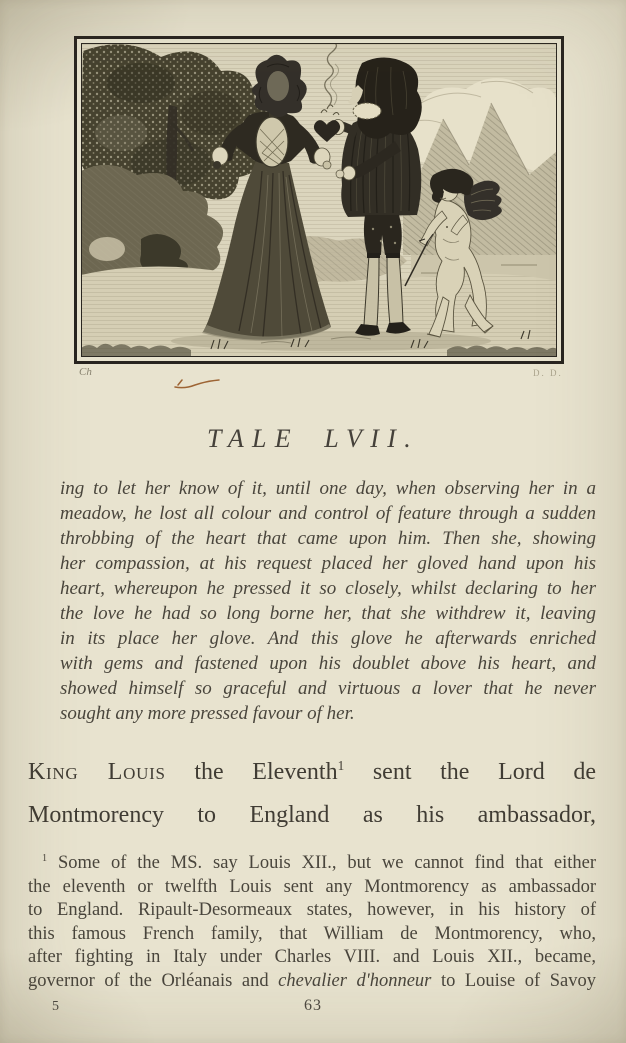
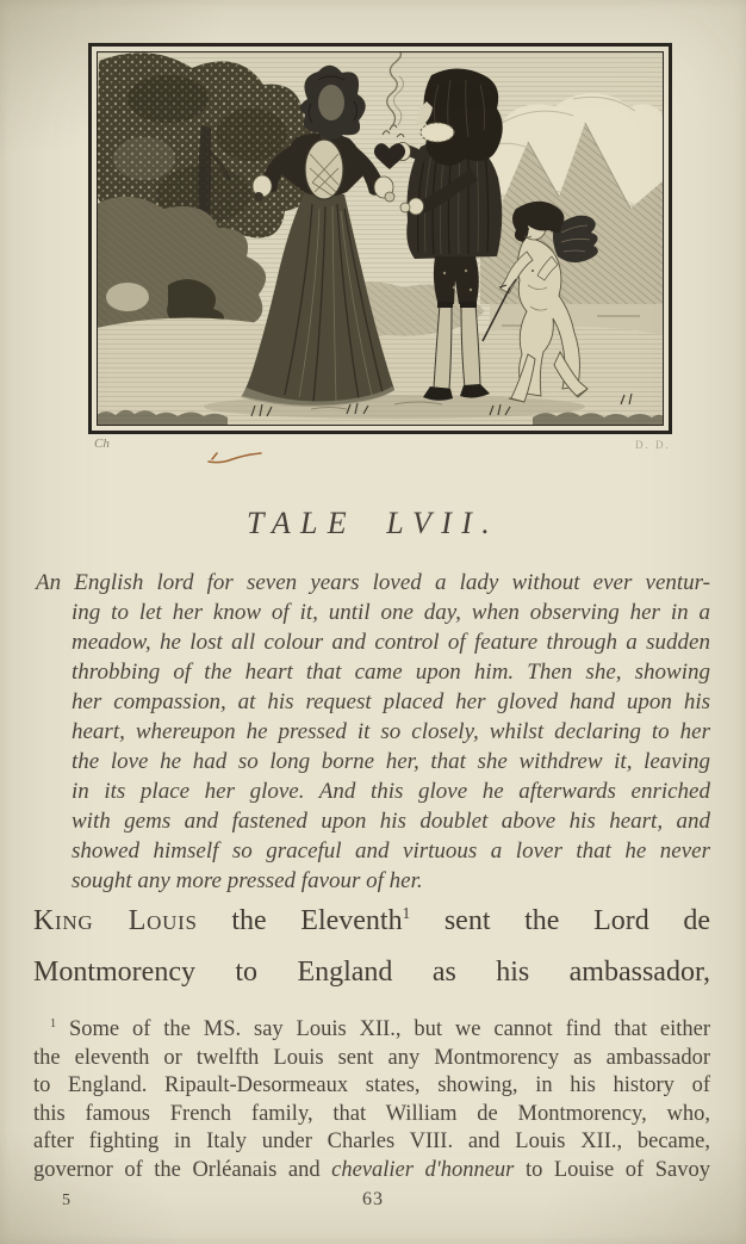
  Ch
  D. D.
  TALE LVII.
+ An English lord for seven years loved a lady without ever ventur-
  ing to let her know of it, until one day, when observing her in a
  meadow, he lost all colour and control of feature through a sudden
  throbbing of the heart that came upon him. Then she, showing
  her compassion, at his request placed her gloved hand upon his
  heart, whereupon he pressed it so closely, whilst declaring to her
  the love he had so long borne her, that she withdrew it, leaving
  in its place her glove. And this glove he afterwards enriched
  with gems and fastened upon his doublet above his heart, and
  showed himself so graceful and virtuous a lover that he never
  sought any more pressed favour of her.
  King Louis the Eleventh1 sent the Lord de
  Montmorency to England as his ambassador,
  1 Some of the MS. say Louis XII., but we cannot find that either
  the eleventh or twelfth Louis sent any Montmorency as ambassador
- to England. Ripault-Desormeaux states, however, in his history of
+ to England. Ripault-Desormeaux states, showing, in his history of
  this famous French family, that William de Montmorency, who,
  after fighting in Italy under Charles VIII. and Louis XII., became,
  governor of the Orléanais and chevalier d'honneur to Louise of Savoy
  5
  63
